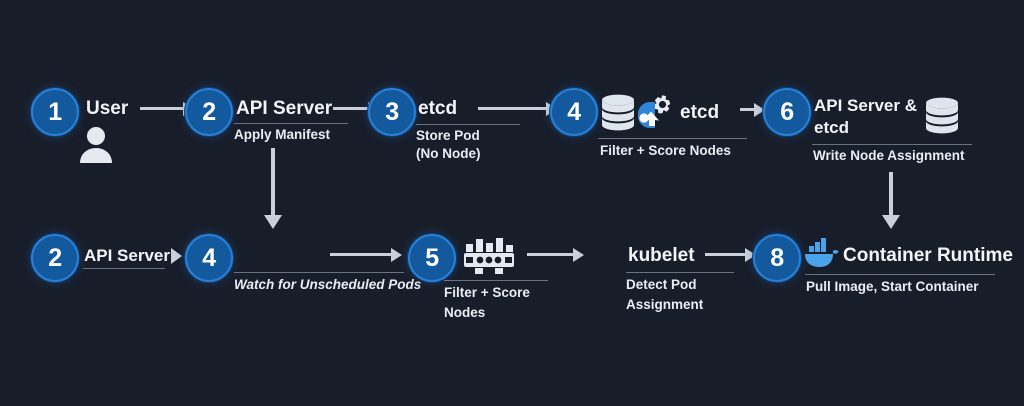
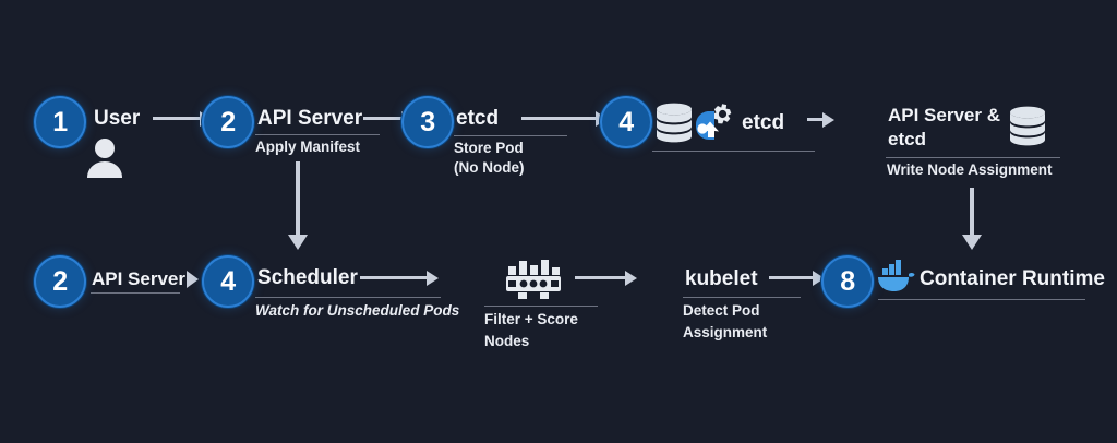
  1
  User
  2
  API Server
  Apply Manifest
  3
  etcd
  Store Pod
  (No Node)
  4
  etcd
- Filter + Score Nodes
- 6
  API Server &
  etcd
  Write Node Assignment
  2
  API Server
  4
+ Scheduler
  Watch for Unscheduled Pods
- 5
  Filter + Score
  Nodes
  kubelet
  Detect Pod
  Assignment
  8
  Container Runtime
- Pull Image, Start Container
